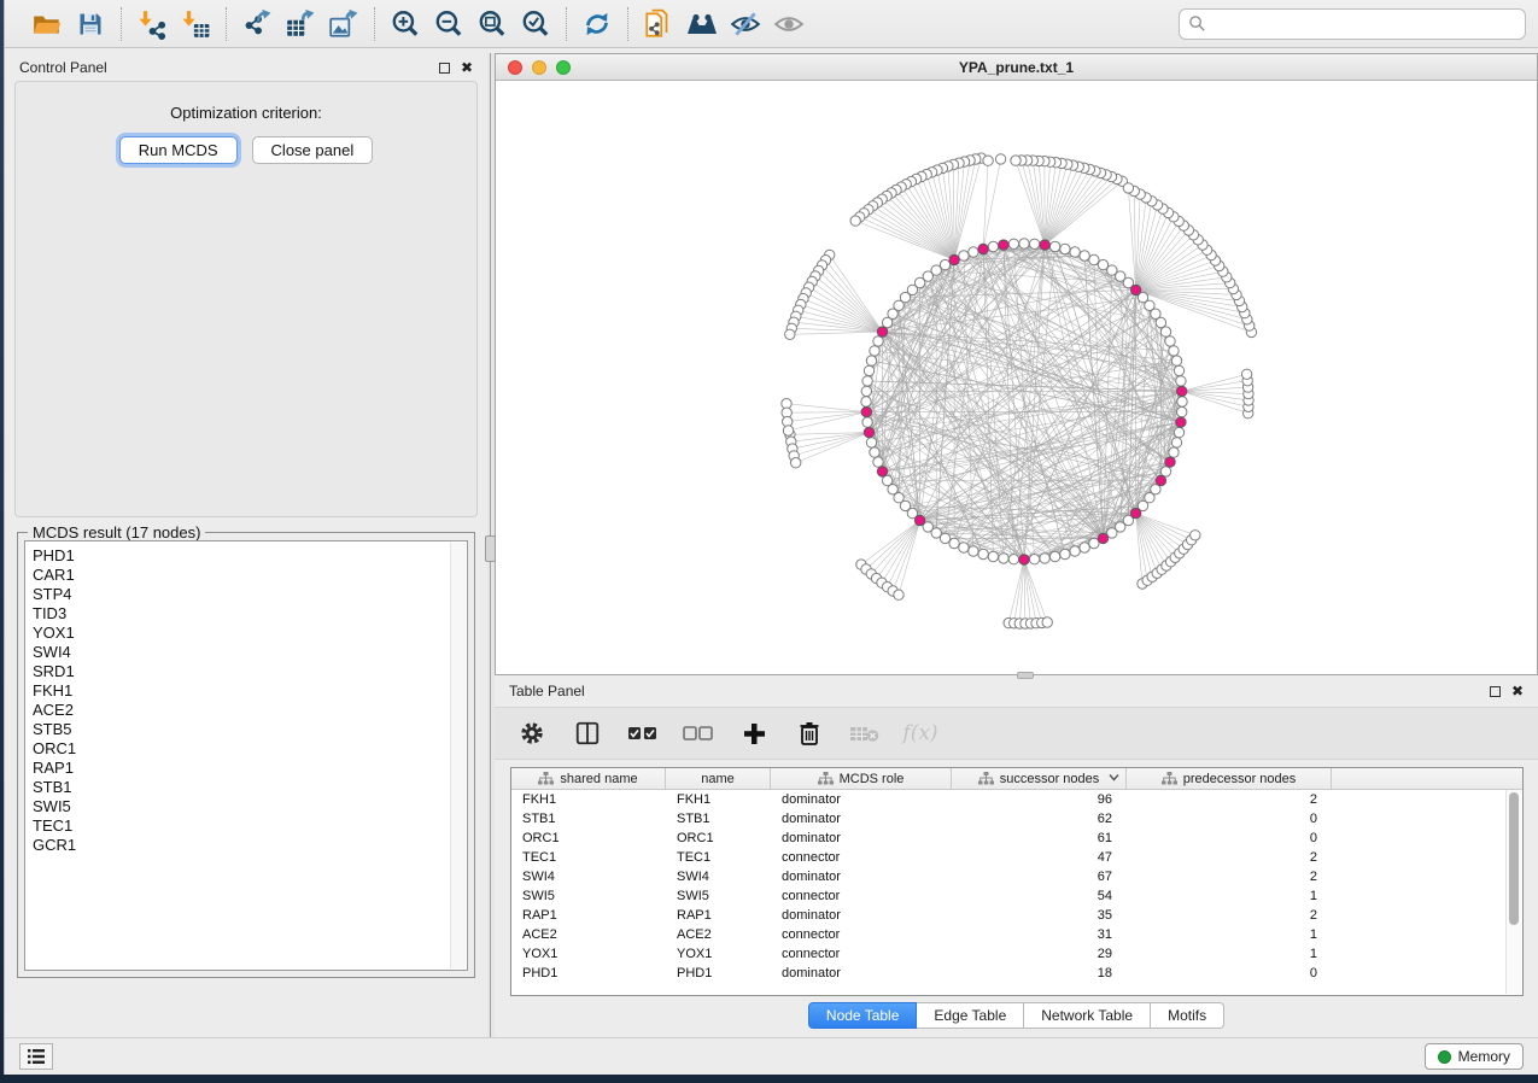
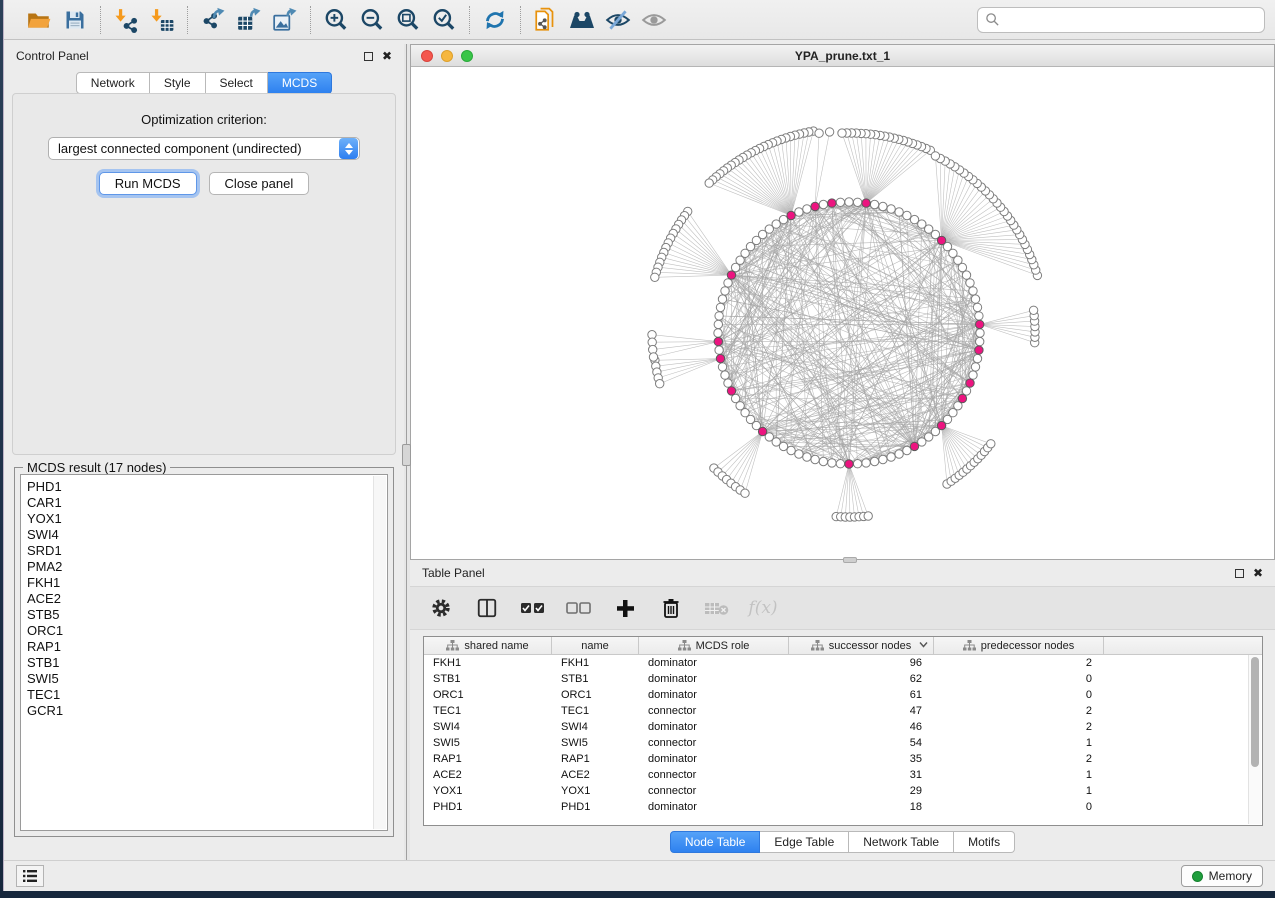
  Control Panel
  ✖
+ Network
+ Style
+ Select
+ MCDS
  Optimization criterion:
+ largest connected component (undirected)
  Run MCDS
  Close panel
  MCDS result (17 nodes)
  PHD1
  CAR1
- STP4
- TID3
  YOX1
  SWI4
  SRD1
+ PMA2
  FKH1
  ACE2
  STB5
  ORC1
  RAP1
  STB1
  SWI5
  TEC1
  GCR1
  YPA_prune.txt_1
  Table Panel
  ✖
  f(x)
  shared name
  name
  MCDS role
  successor nodes
  predecessor nodes
  FKH1
  FKH1
  dominator
  96
  2
  STB1
  STB1
  dominator
  62
  0
  ORC1
  ORC1
  dominator
  61
  0
  TEC1
  TEC1
  connector
  47
  2
  SWI4
  SWI4
  dominator
- 67
+ 46
  2
  SWI5
  SWI5
  connector
  54
  1
  RAP1
  RAP1
  dominator
  35
  2
  ACE2
  ACE2
  connector
  31
  1
  YOX1
  YOX1
  connector
  29
  1
  PHD1
  PHD1
  dominator
  18
  0
  Node Table
  Edge Table
  Network Table
  Motifs
  Memory
